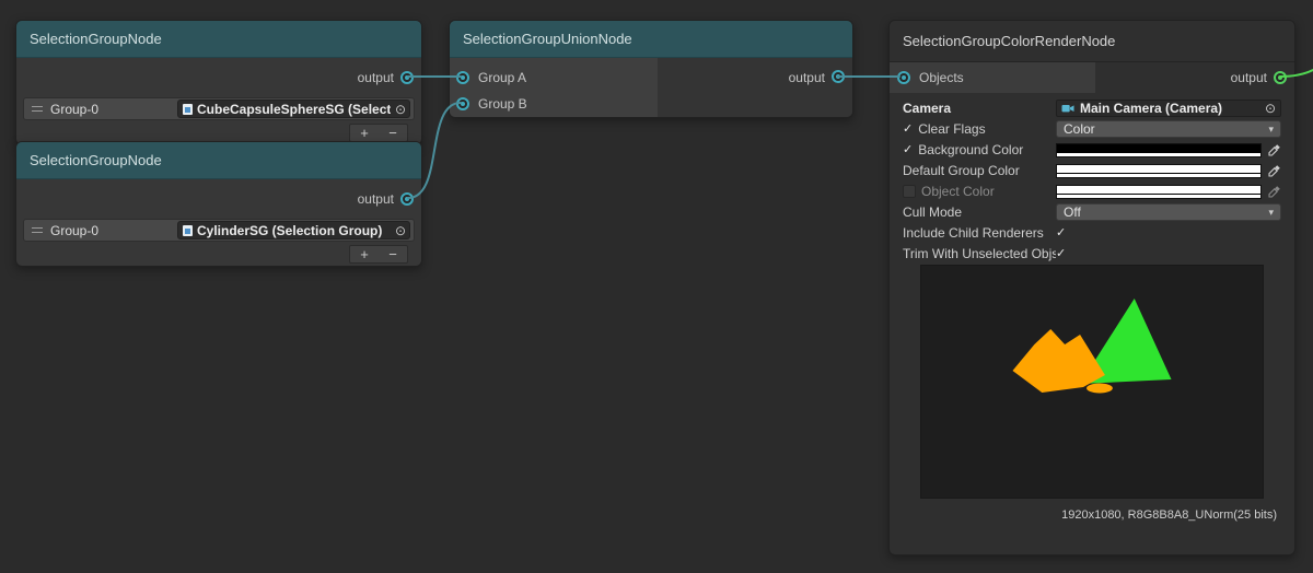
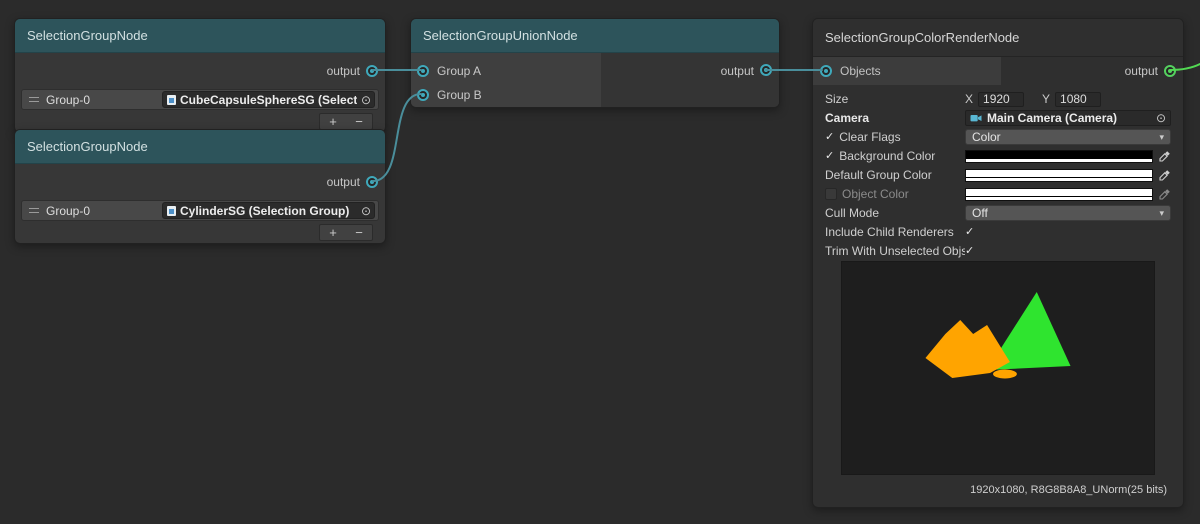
  SelectionGroupNode
  output
  Group-0
  CubeCapsuleSphereSG (Select
  ⊙
  +
  −
  SelectionGroupNode
  output
  Group-0
  CylinderSG (Selection Group)
  ⊙
  +
  −
  SelectionGroupUnionNode
  Group A
  Group B
  output
  SelectionGroupColorRenderNode
  Objects
  output
+ Size
+ X
+ 1920
+ Y
+ 1080
  Camera
  Main Camera (Camera)
  ⊙
  ✓
  Clear Flags
  Color
  ▾
  ✓
  Background Color
  Default Group Color
  Object Color
  Cull Mode
  Off
  ▾
  Include Child Renderers
  ✓
  Trim With Unselected Objs
  ✓
  1920x1080, R8G8B8A8_UNorm(25 bits)
